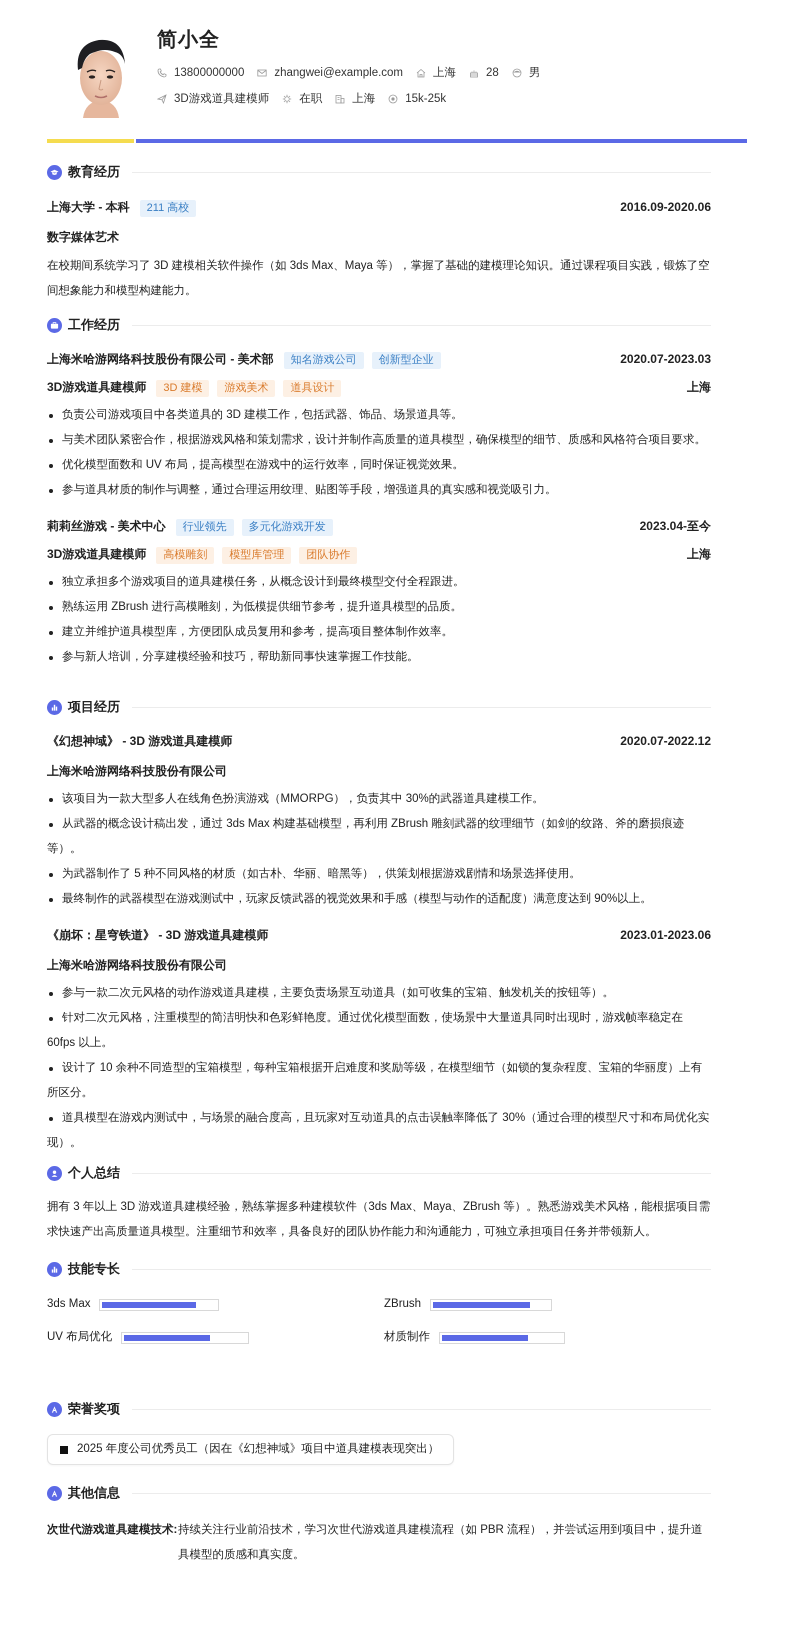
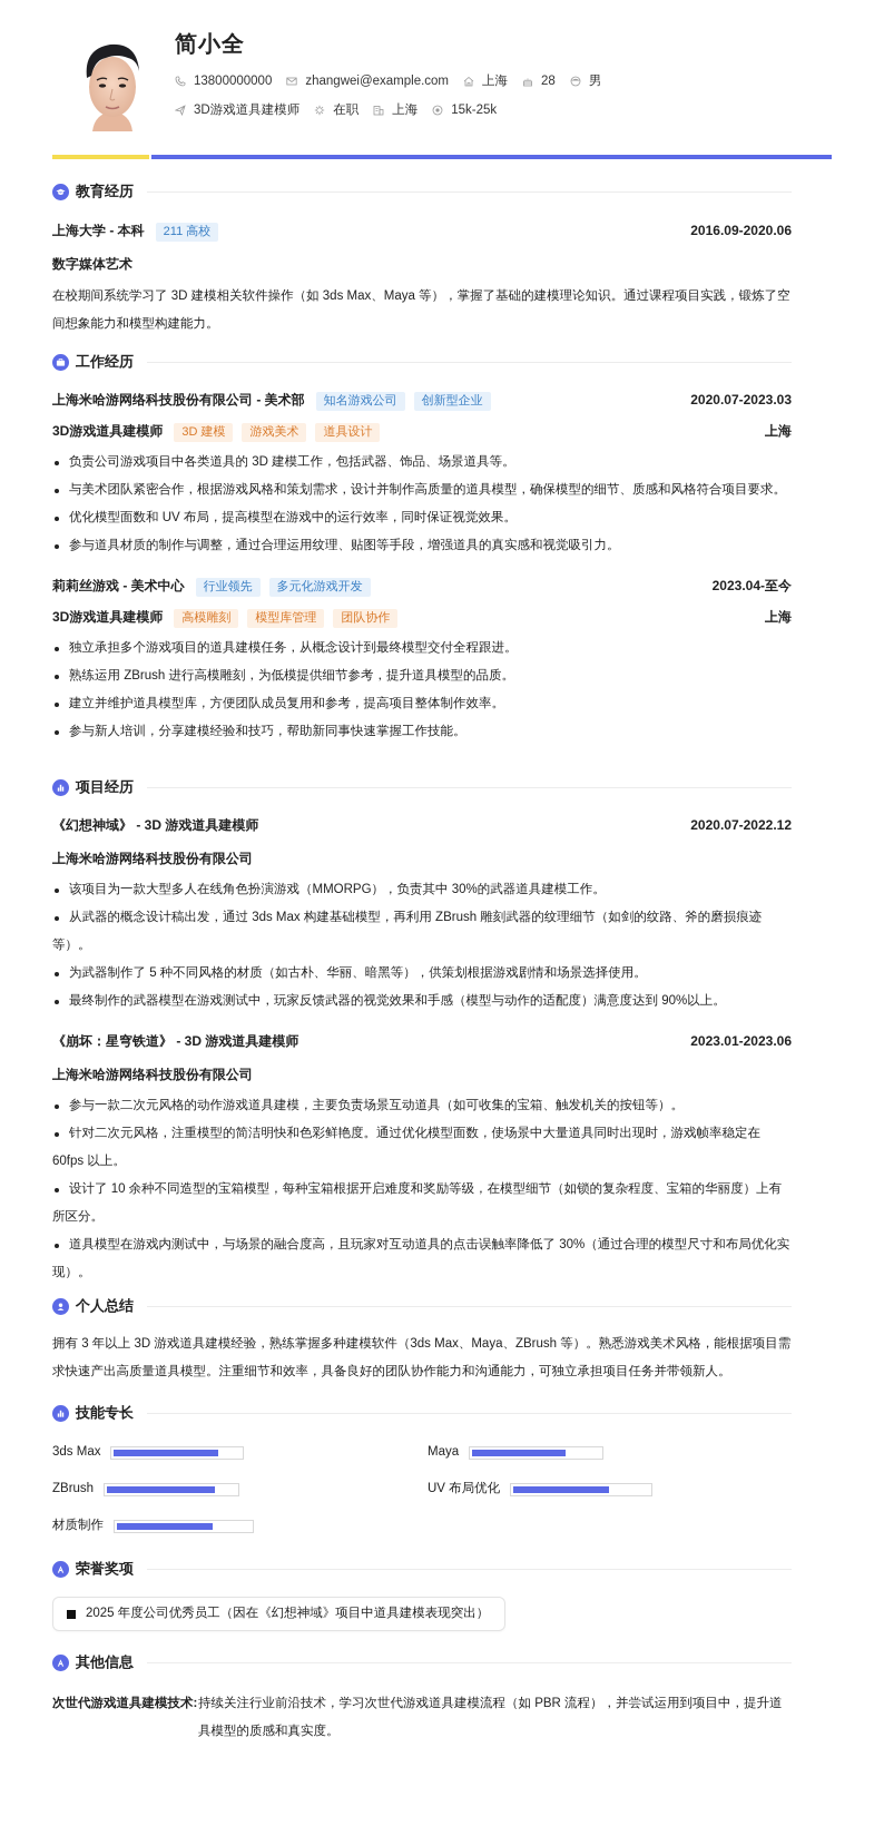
  简小全
  13800000000
  zhangwei@example.com
  上海
  28
  男
  3D游戏道具建模师
  在职
  上海
  15k-25k
  教育经历
  上海大学 - 本科
  211 高校
  2016.09-2020.06
  数字媒体艺术
  在校期间系统学习了 3D 建模相关软件操作（如 3ds Max、Maya 等），掌握了基础的建模理论知识。通过课程项目实践，锻炼了空间想象能力和模型构建能力。
  工作经历
  上海米哈游网络科技股份有限公司 - 美术部
  知名游戏公司
  创新型企业
  2020.07-2023.03
  3D游戏道具建模师
  3D 建模
  游戏美术
  道具设计
  上海
  负责公司游戏项目中各类道具的 3D 建模工作，包括武器、饰品、场景道具等。
  与美术团队紧密合作，根据游戏风格和策划需求，设计并制作高质量的道具模型，确保模型的细节、质感和风格符合项目要求。
  优化模型面数和 UV 布局，提高模型在游戏中的运行效率，同时保证视觉效果。
  参与道具材质的制作与调整，通过合理运用纹理、贴图等手段，增强道具的真实感和视觉吸引力。
  莉莉丝游戏 - 美术中心
  行业领先
  多元化游戏开发
  2023.04-至今
  3D游戏道具建模师
  高模雕刻
  模型库管理
  团队协作
  上海
  独立承担多个游戏项目的道具建模任务，从概念设计到最终模型交付全程跟进。
  熟练运用 ZBrush 进行高模雕刻，为低模提供细节参考，提升道具模型的品质。
  建立并维护道具模型库，方便团队成员复用和参考，提高项目整体制作效率。
  参与新人培训，分享建模经验和技巧，帮助新同事快速掌握工作技能。
  项目经历
  《幻想神域》 - 3D 游戏道具建模师
  2020.07-2022.12
  上海米哈游网络科技股份有限公司
  该项目为一款大型多人在线角色扮演游戏（MMORPG），负责其中 30%的武器道具建模工作。
  从武器的概念设计稿出发，通过 3ds Max 构建基础模型，再利用 ZBrush 雕刻武器的纹理细节（如剑的纹路、斧的磨损痕迹等）。
  为武器制作了 5 种不同风格的材质（如古朴、华丽、暗黑等），供策划根据游戏剧情和场景选择使用。
  最终制作的武器模型在游戏测试中，玩家反馈武器的视觉效果和手感（模型与动作的适配度）满意度达到 90%以上。
  《崩坏：星穹铁道》 - 3D 游戏道具建模师
  2023.01-2023.06
  上海米哈游网络科技股份有限公司
  参与一款二次元风格的动作游戏道具建模，主要负责场景互动道具（如可收集的宝箱、触发机关的按钮等）。
  针对二次元风格，注重模型的简洁明快和色彩鲜艳度。通过优化模型面数，使场景中大量道具同时出现时，游戏帧率稳定在 60fps 以上。
  设计了 10 余种不同造型的宝箱模型，每种宝箱根据开启难度和奖励等级，在模型细节（如锁的复杂程度、宝箱的华丽度）上有所区分。
  道具模型在游戏内测试中，与场景的融合度高，且玩家对互动道具的点击误触率降低了 30%（通过合理的模型尺寸和布局优化实现）。
  个人总结
  拥有 3 年以上 3D 游戏道具建模经验，熟练掌握多种建模软件（3ds Max、Maya、ZBrush 等）。熟悉游戏美术风格，能根据项目需求快速产出高质量道具模型。注重细节和效率，具备良好的团队协作能力和沟通能力，可独立承担项目任务并带领新人。
  技能专长
  3ds Max
+ Maya
  ZBrush
  UV 布局优化
  材质制作
  荣誉奖项
  2025 年度公司优秀员工（因在《幻想神域》项目中道具建模表现突出）
  其他信息
  次世代游戏道具建模技术:
  持续关注行业前沿技术，学习次世代游戏道具建模流程（如 PBR 流程），并尝试运用到项目中，提升道具模型的质感和真实度。
